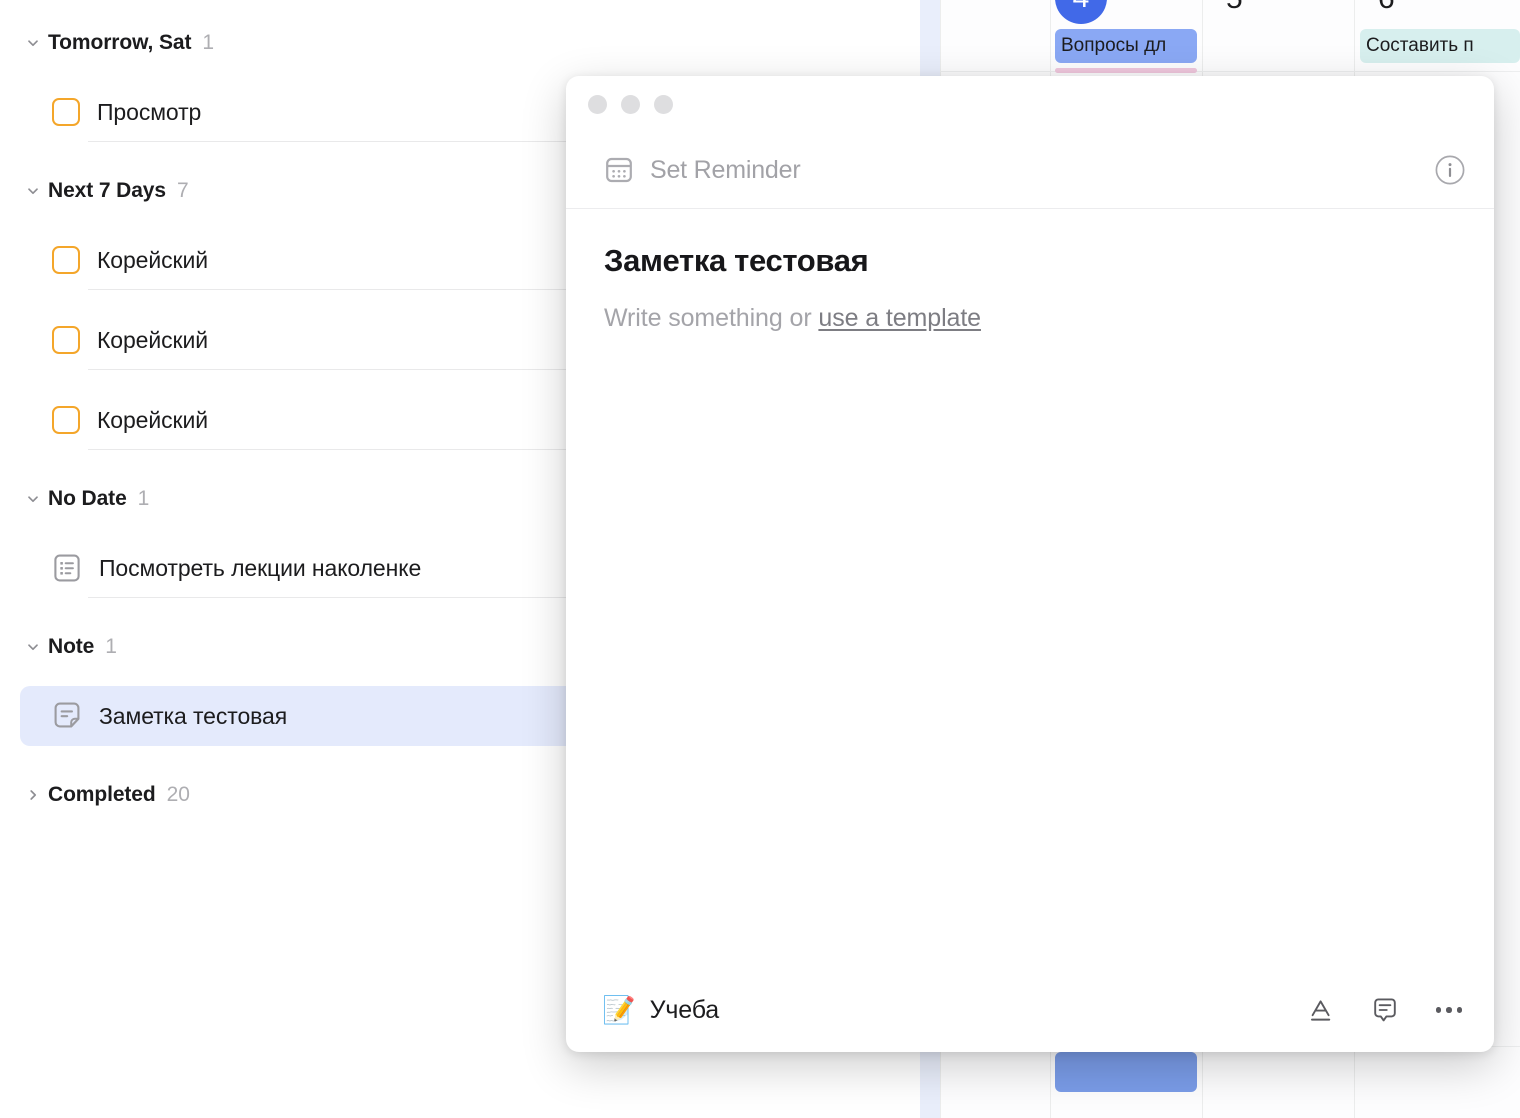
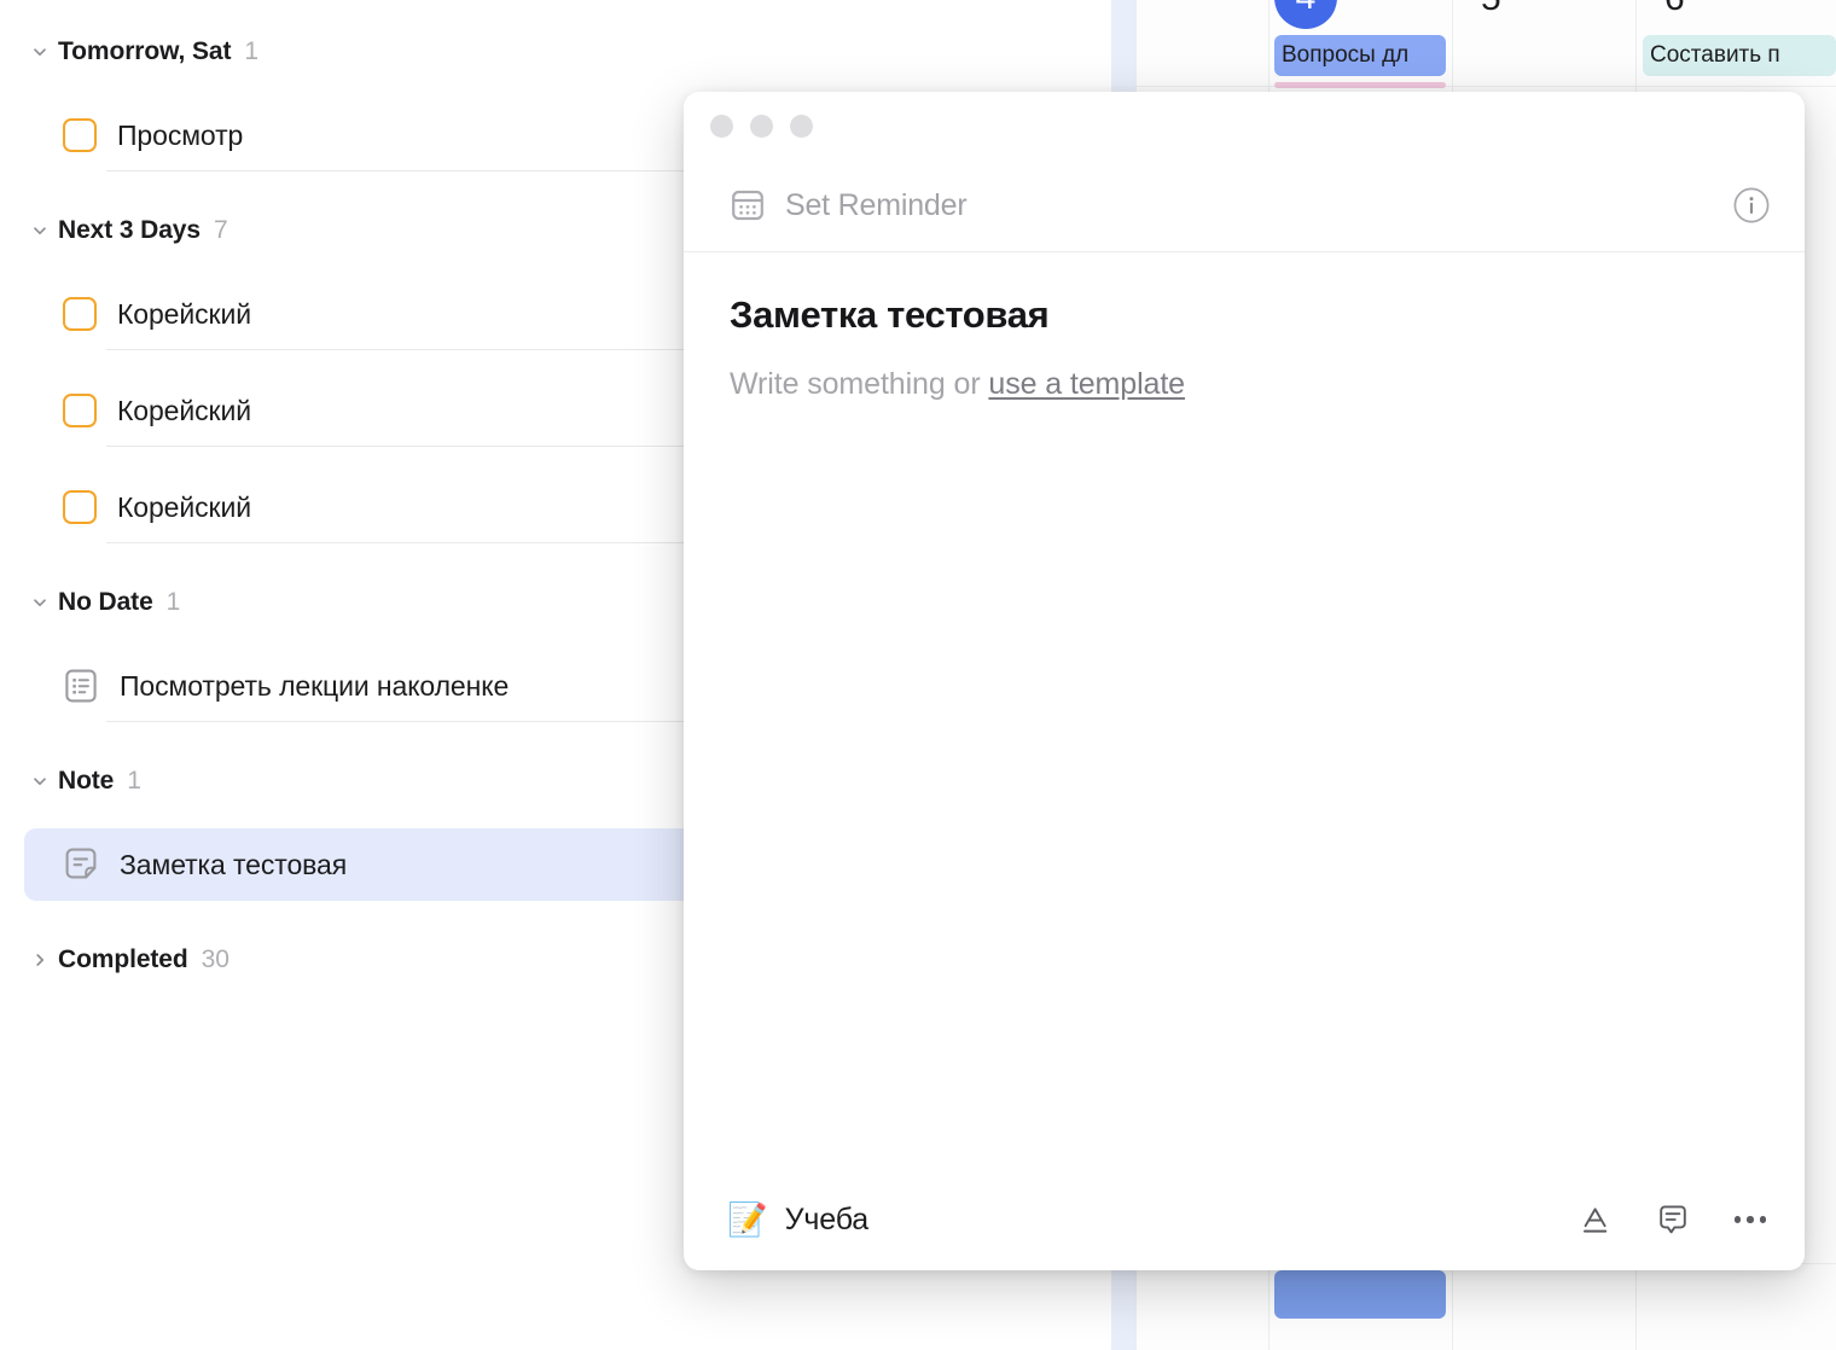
  Вопросы дл
  Составить п
  Tomorrow, Sat
  1
  Просмотр
- Next 7 Days
+ Next 3 Days
  7
  Корейский
  Корейский
  Корейский
  No Date
  1
  Посмотреть лекции наколенке
  Note
  1
  Заметка тестовая
  Completed
- 20
+ 30
  Set Reminder
  Заметка тестовая
  Write something or use a template
  📝
  Учеба
